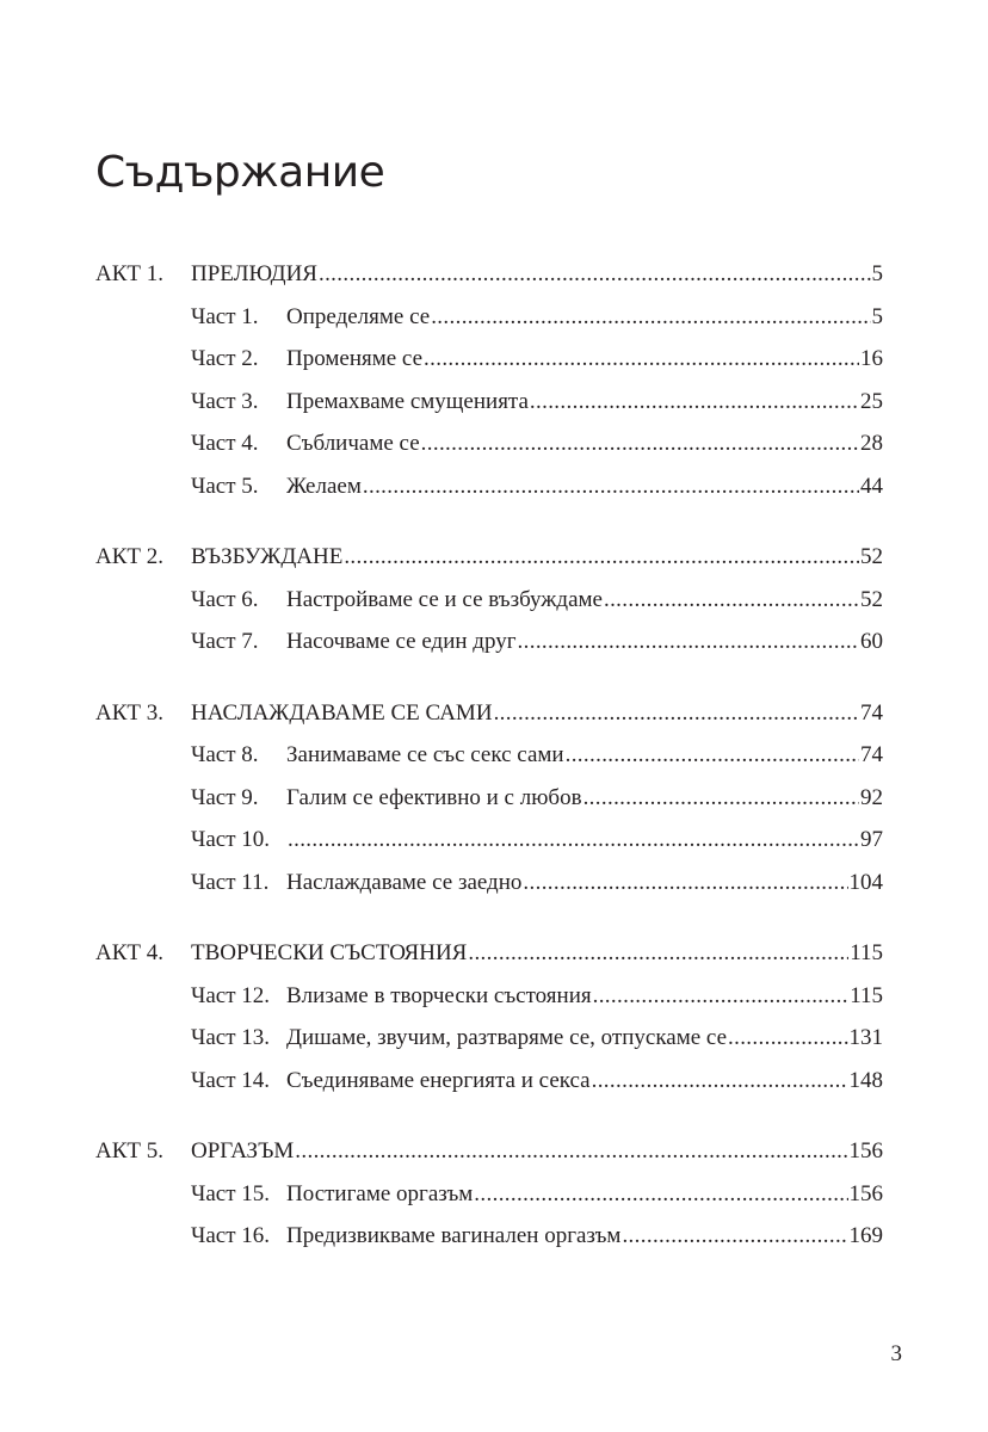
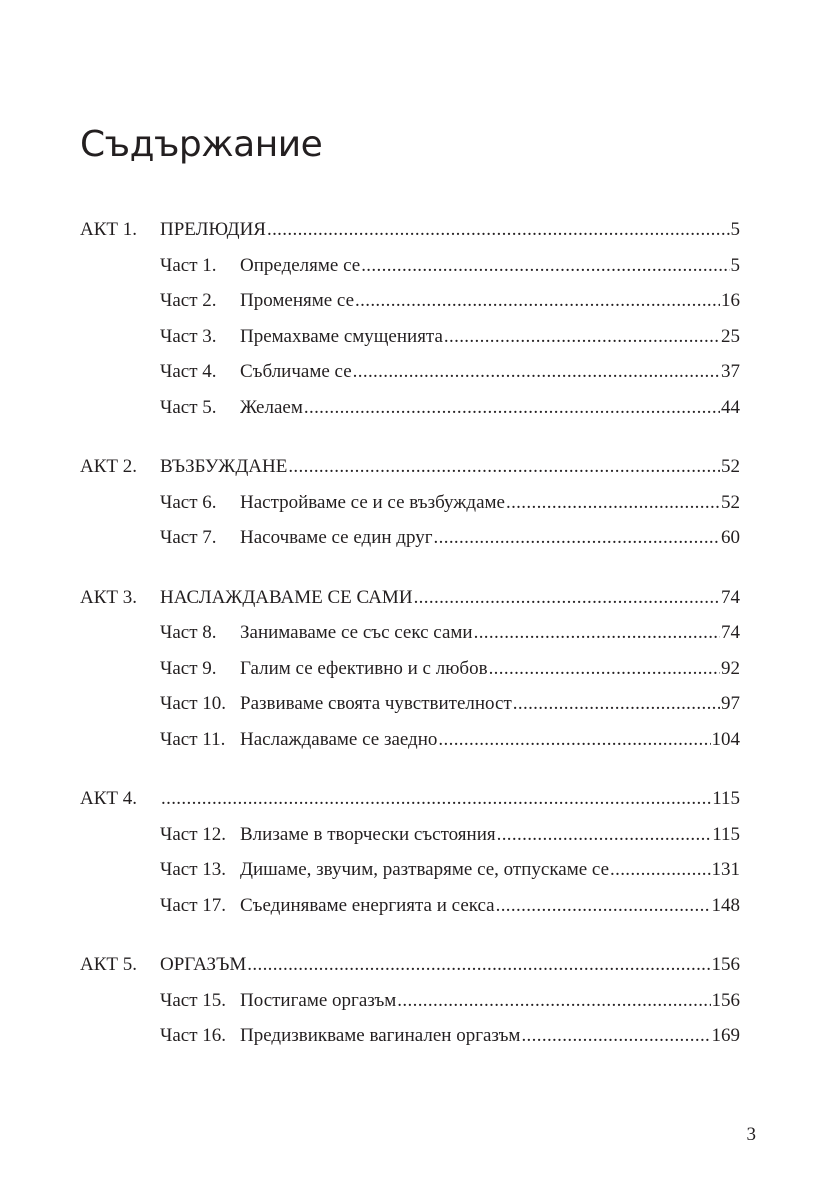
  Съдържание
  АКТ 1.
  ПРЕЛЮДИЯ
  5
  Част 1.
  Определяме се
  5
  Част 2.
  Променяме се
  16
  Част 3.
  Премахваме смущенията
  25
  Част 4.
  Събличаме се
- 28
+ 37
  Част 5.
  Желаем
  44
  АКТ 2.
  ВЪЗБУЖДАНЕ
  52
  Част 6.
  Настройваме се и се възбуждаме
  52
  Част 7.
  Насочваме се един друг
  60
  АКТ 3.
  НАСЛАЖДАВАМЕ СЕ САМИ
  74
  Част 8.
  Занимаваме се със секс сами
  74
  Част 9.
  Галим се ефективно и с любов
  92
  Част 10.
+ Развиваме своята чувствителност
  97
  Част 11.
  Наслаждаваме се заедно
  104
  АКТ 4.
- ТВОРЧЕСКИ СЪСТОЯНИЯ
  115
  Част 12.
  Влизаме в творчески състояния
  115
  Част 13.
  Дишаме, звучим, разтваряме се, отпускаме се
  131
- Част 14.
+ Част 17.
  Съединяваме енергията и секса
  148
  АКТ 5.
  ОРГАЗЪМ
  156
  Част 15.
  Постигаме оргазъм
  156
  Част 16.
  Предизвикваме вагинален оргазъм
  169
  3
